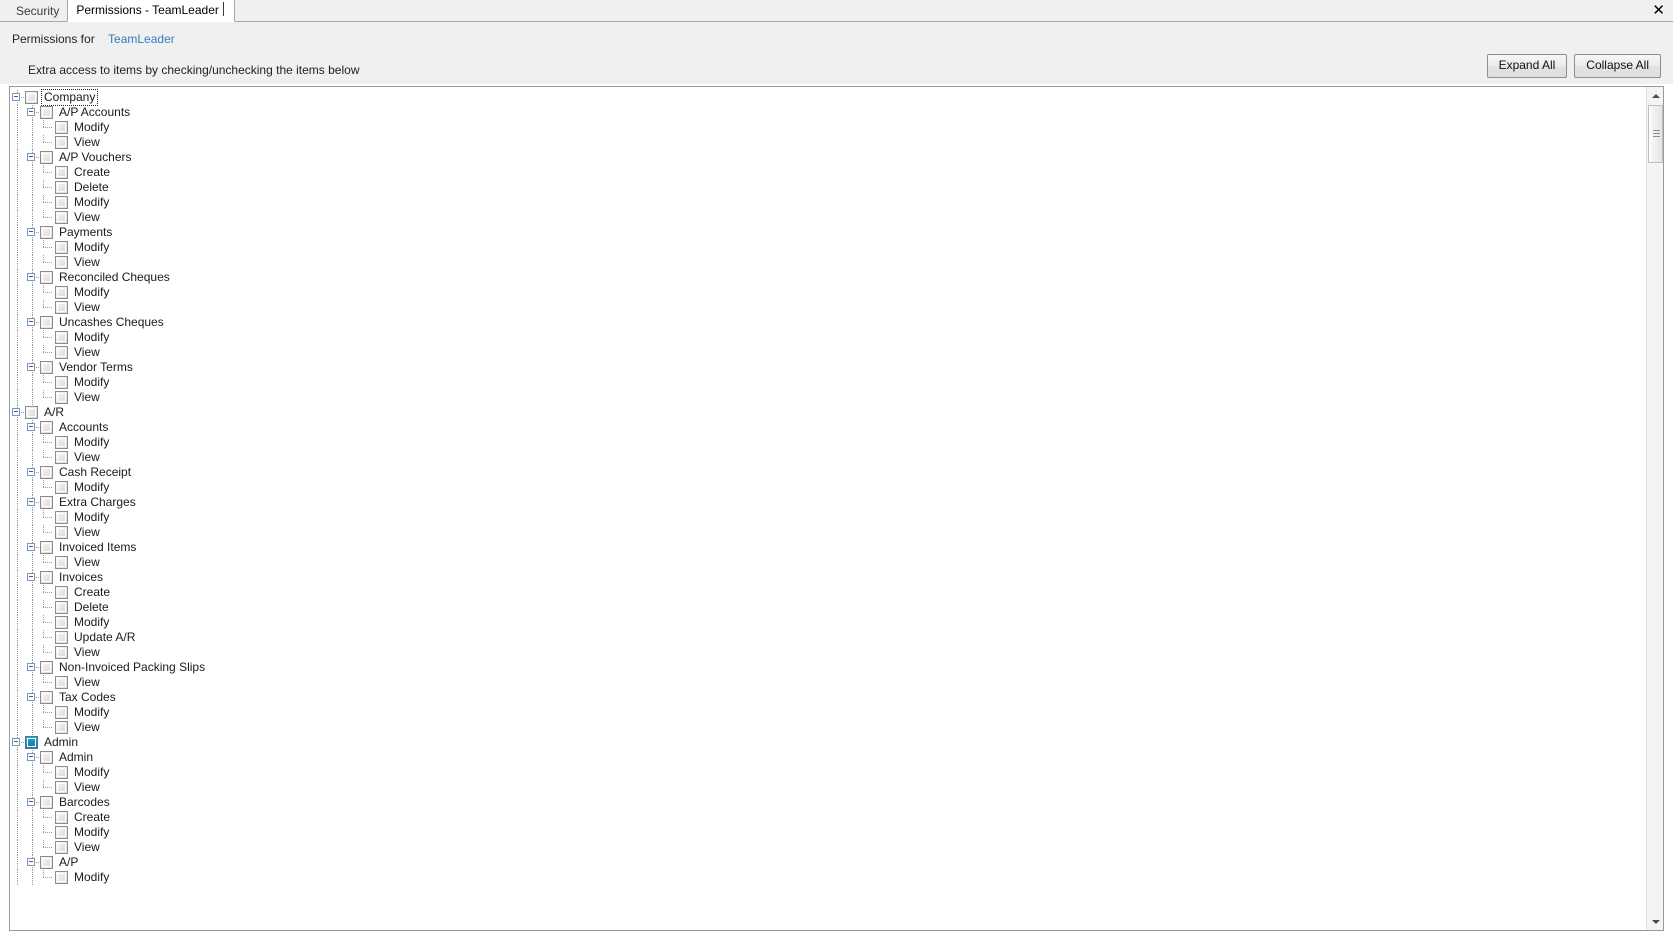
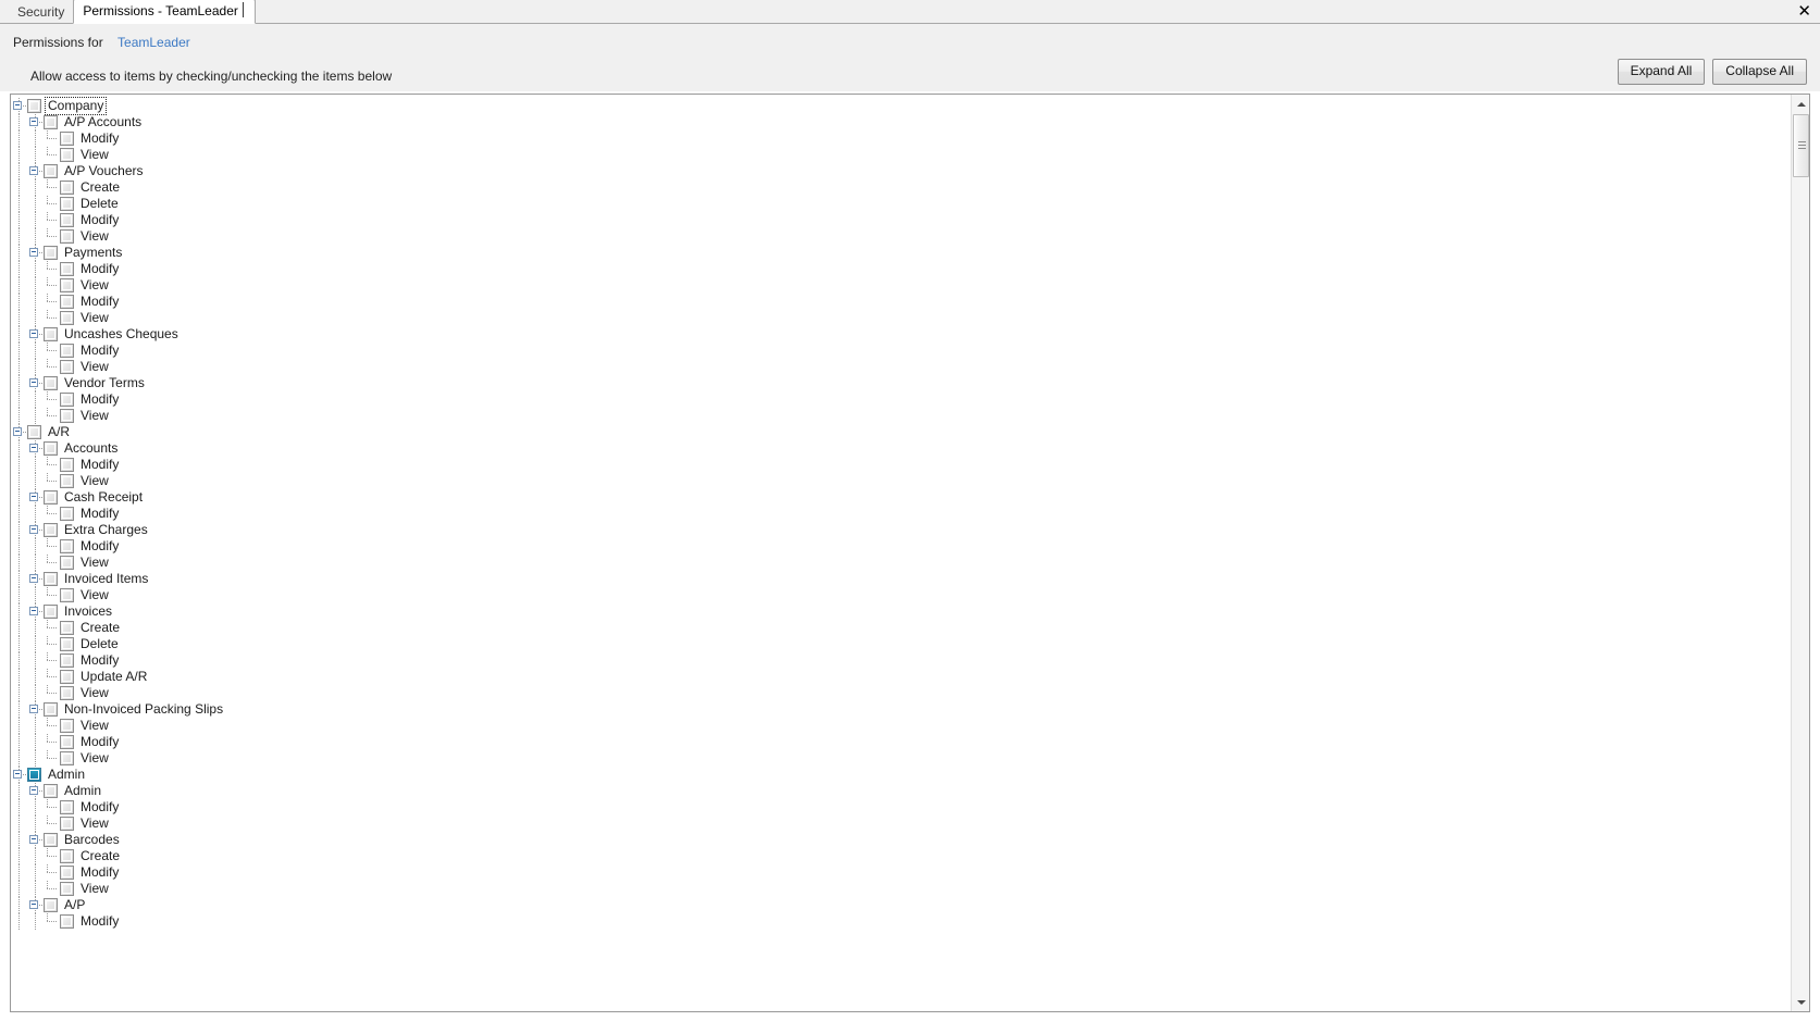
  Security
  Permissions - TeamLeader
  ✕
  Permissions for TeamLeader
- Extra access to items by checking/unchecking the items below
+ Allow access to items by checking/unchecking the items below
  Expand All
  Collapse All
  Company
  A/P Accounts
  Modify
  View
  A/P Vouchers
  Create
  Delete
  Modify
  View
  Payments
  Modify
  View
- Reconciled Cheques
  Modify
  View
  Uncashes Cheques
  Modify
  View
  Vendor Terms
  Modify
  View
  A/R
  Accounts
  Modify
  View
  Cash Receipt
  Modify
  Extra Charges
  Modify
  View
  Invoiced Items
  View
  Invoices
  Create
  Delete
  Modify
  Update A/R
  View
  Non-Invoiced Packing Slips
  View
- Tax Codes
  Modify
  View
  Admin
  Admin
  Modify
  View
  Barcodes
  Create
  Modify
  View
  A/P
  Modify
